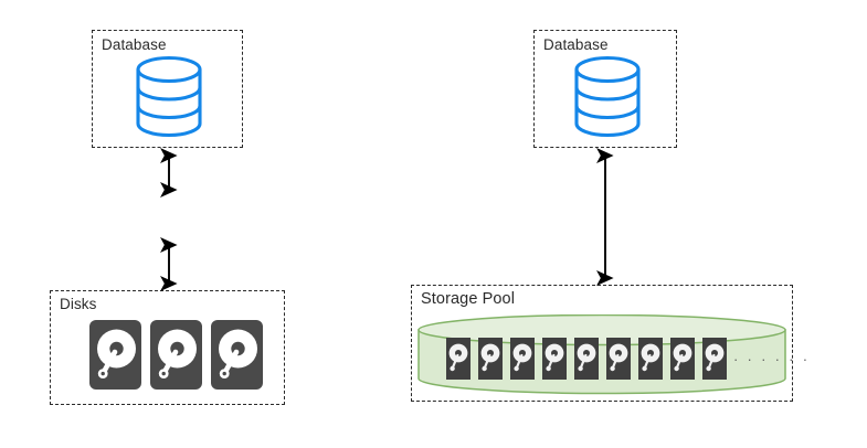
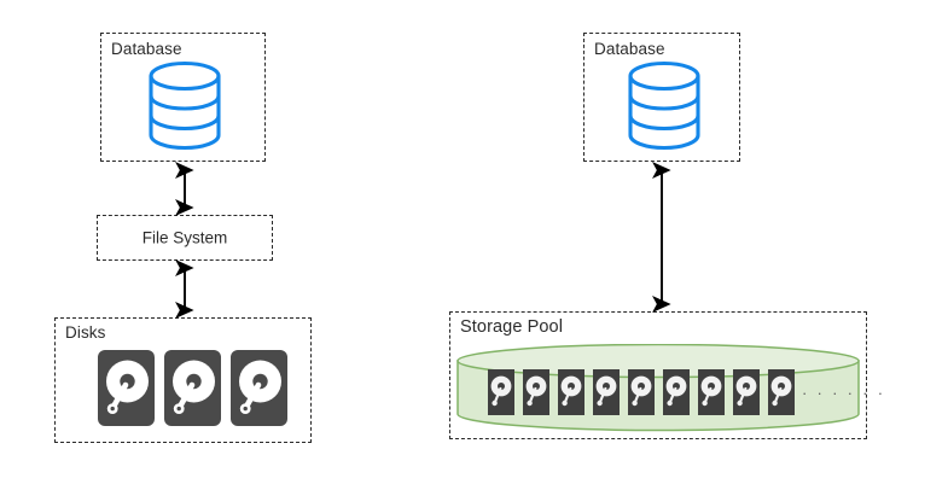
  Database
+ File System
  Disks
  Database
  Storage Pool
  · · · · · ·
